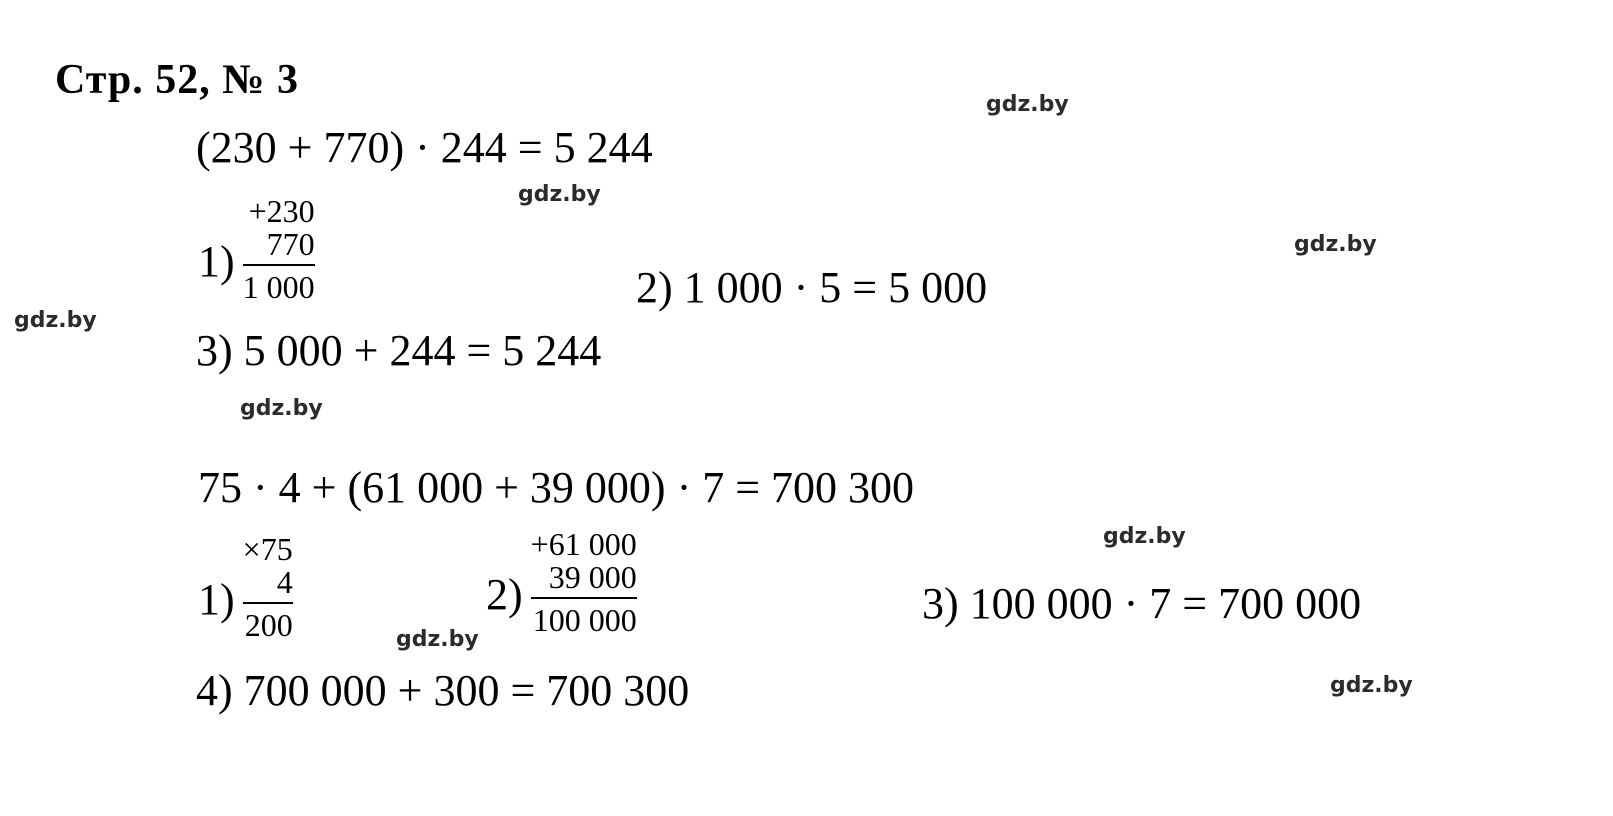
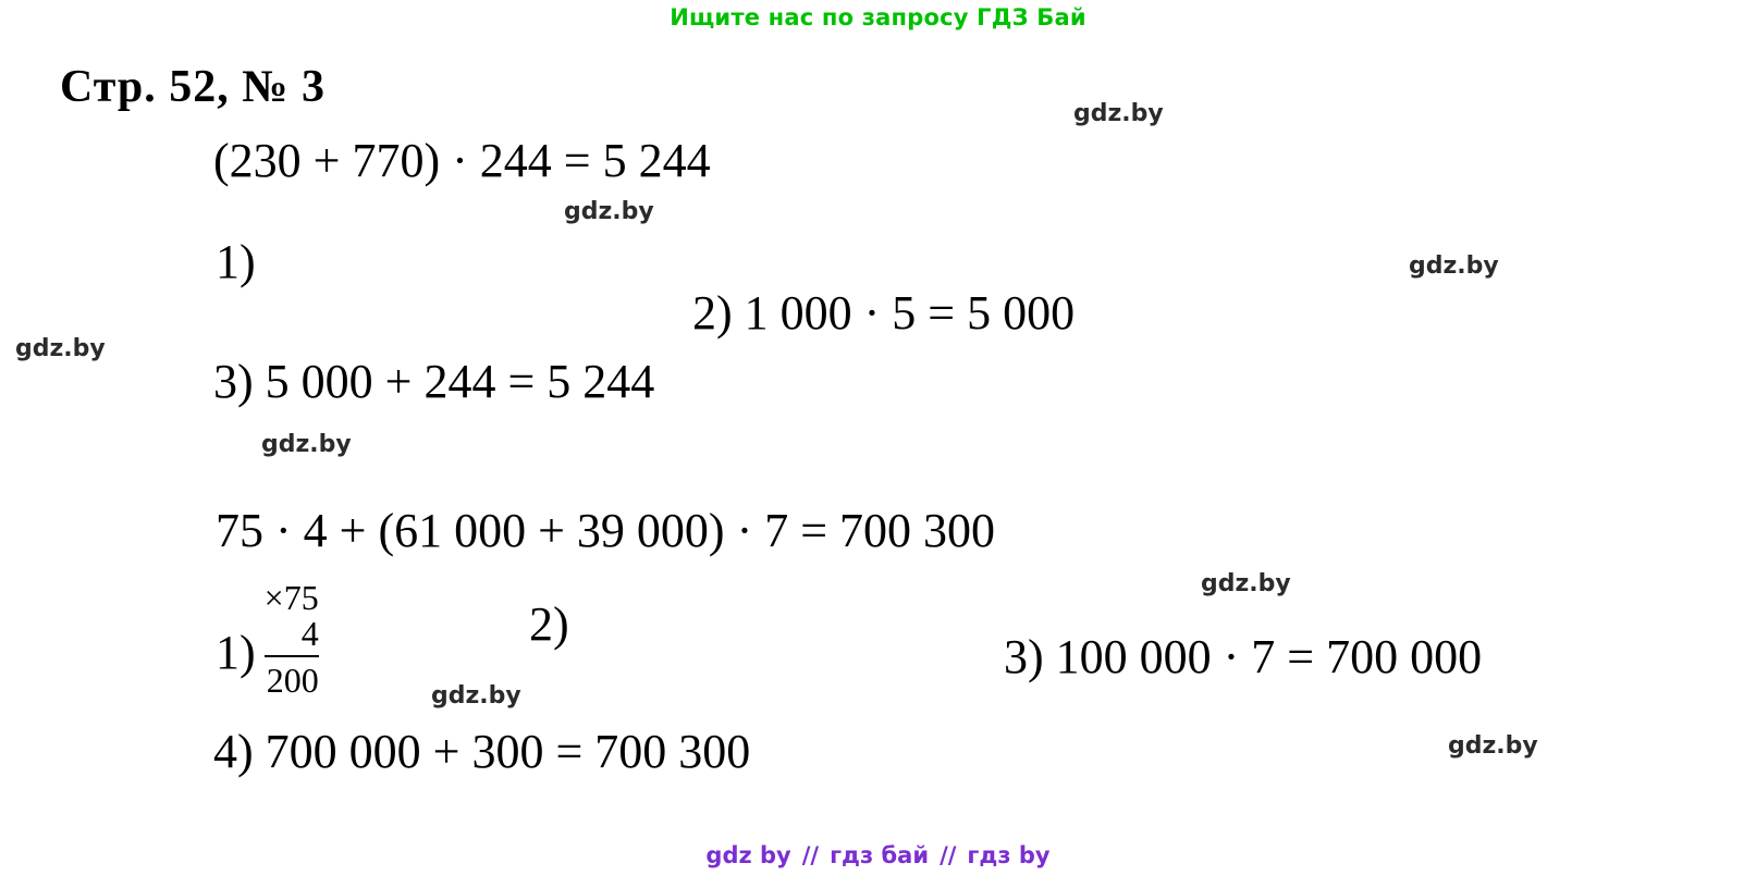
+ Ищите нас по запросу ГДЗ Бай
  Стр. 52, № 3
  (230 + 770) · 244 = 5 244
  1)
- +230
- 770
- 1 000
  2) 1 000 · 5 = 5 000
  3) 5 000 + 244 = 5 244
  75 · 4 + (61 000 + 39 000) · 7 = 700 300
  1)
  ×75
  4
  200
  2)
- +61 000
- 39 000
- 100 000
  3) 100 000 · 7 = 700 000
  4) 700 000 + 300 = 700 300
  gdz.by
  gdz.by
  gdz.by
  gdz.by
  gdz.by
  gdz.by
  gdz.by
  gdz.by
+ gdz by // гдз бай // гдз by
